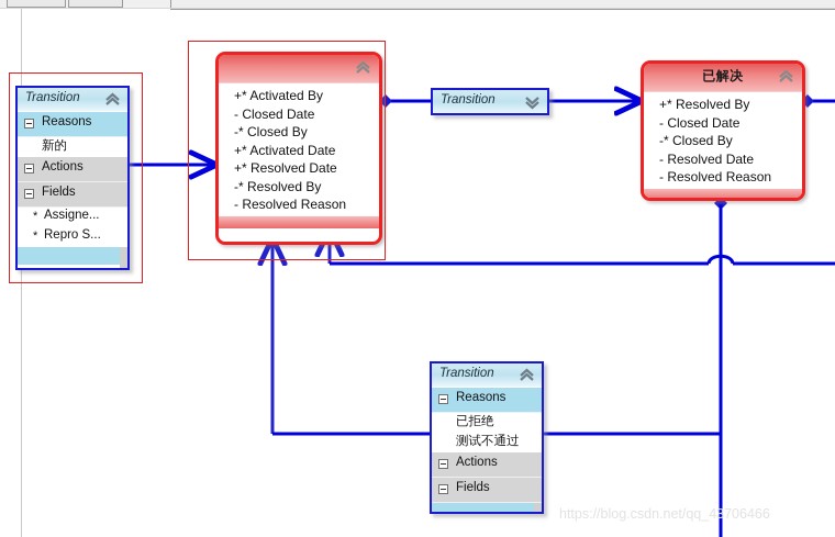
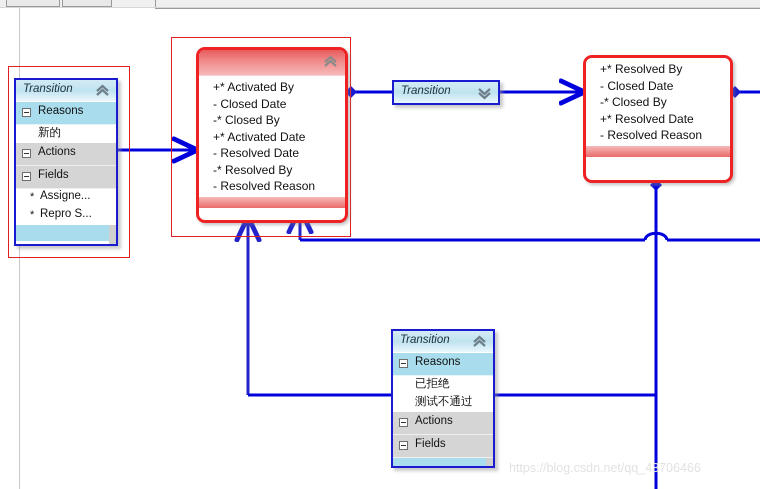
  +* Activated By
  - Closed Date
  -* Closed By
  +* Activated Date
- +* Resolved Date
+ - Resolved Date
  -* Resolved By
  - Resolved Reason
- 已解决
  +* Resolved By
  - Closed Date
  -* Closed By
- - Resolved Date
+ +* Resolved Date
  - Resolved Reason
  Transition
  Reasons
  新的
  Actions
  Fields
  *
  Assigne...
  *
  Repro S...
  Transition
  Transition
  Reasons
  已拒绝
  测试不通过
  Actions
  Fields
  https://blog.csdn.net/qq_43706466
